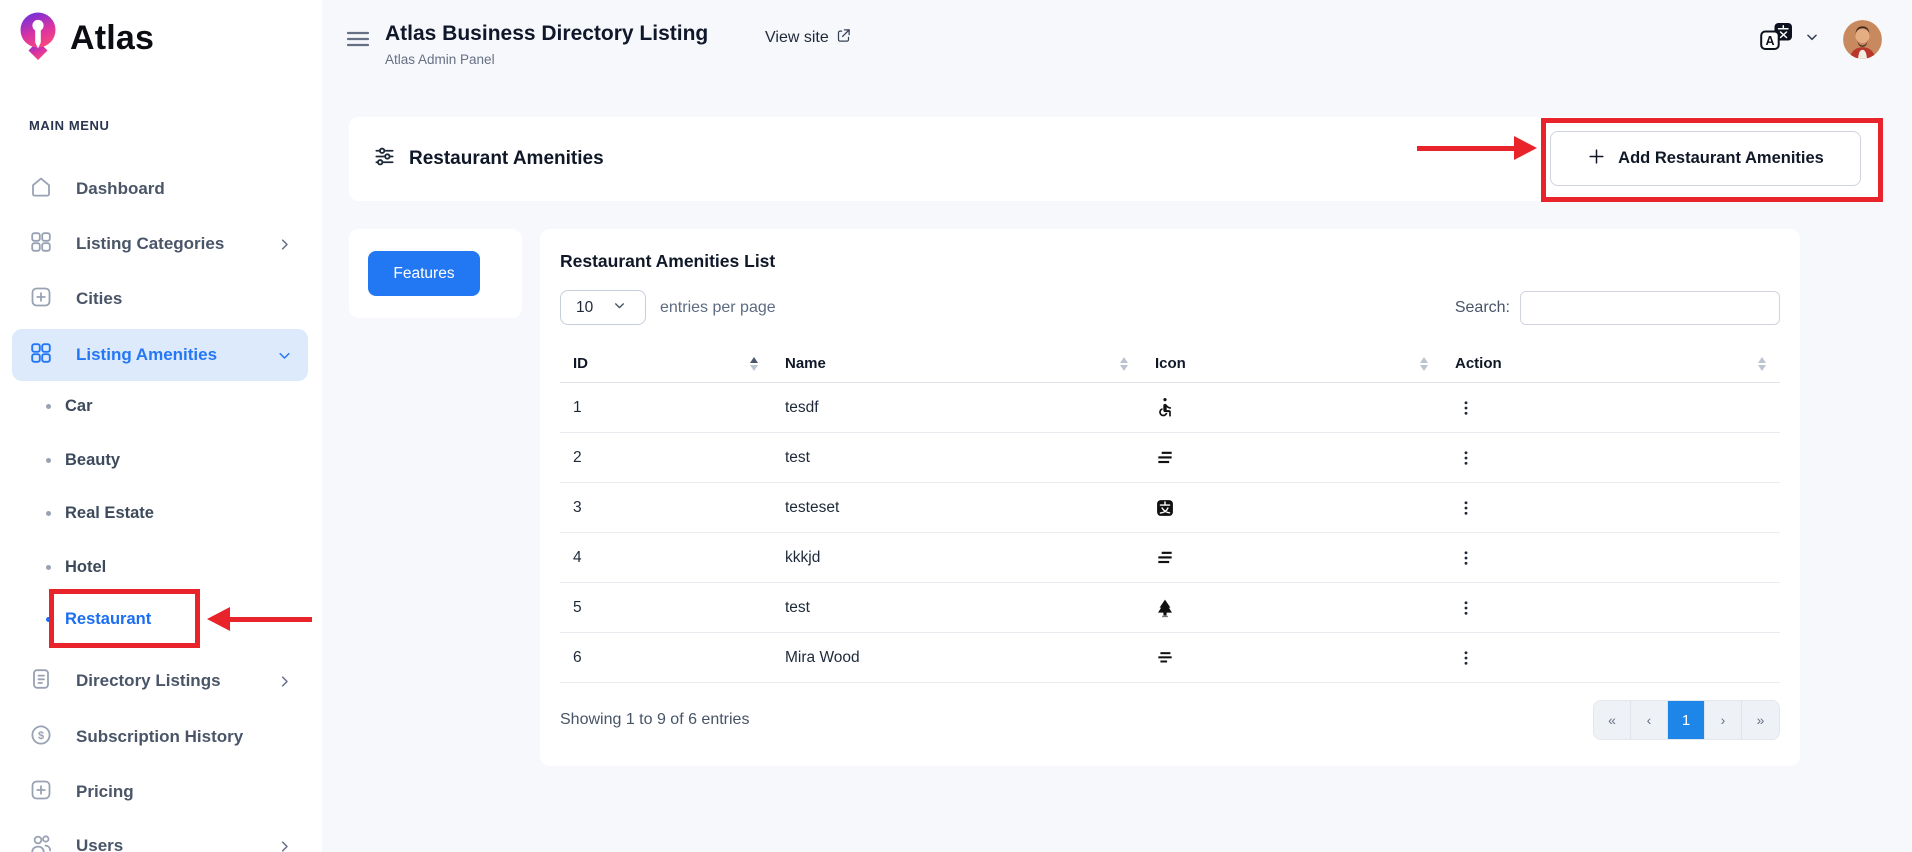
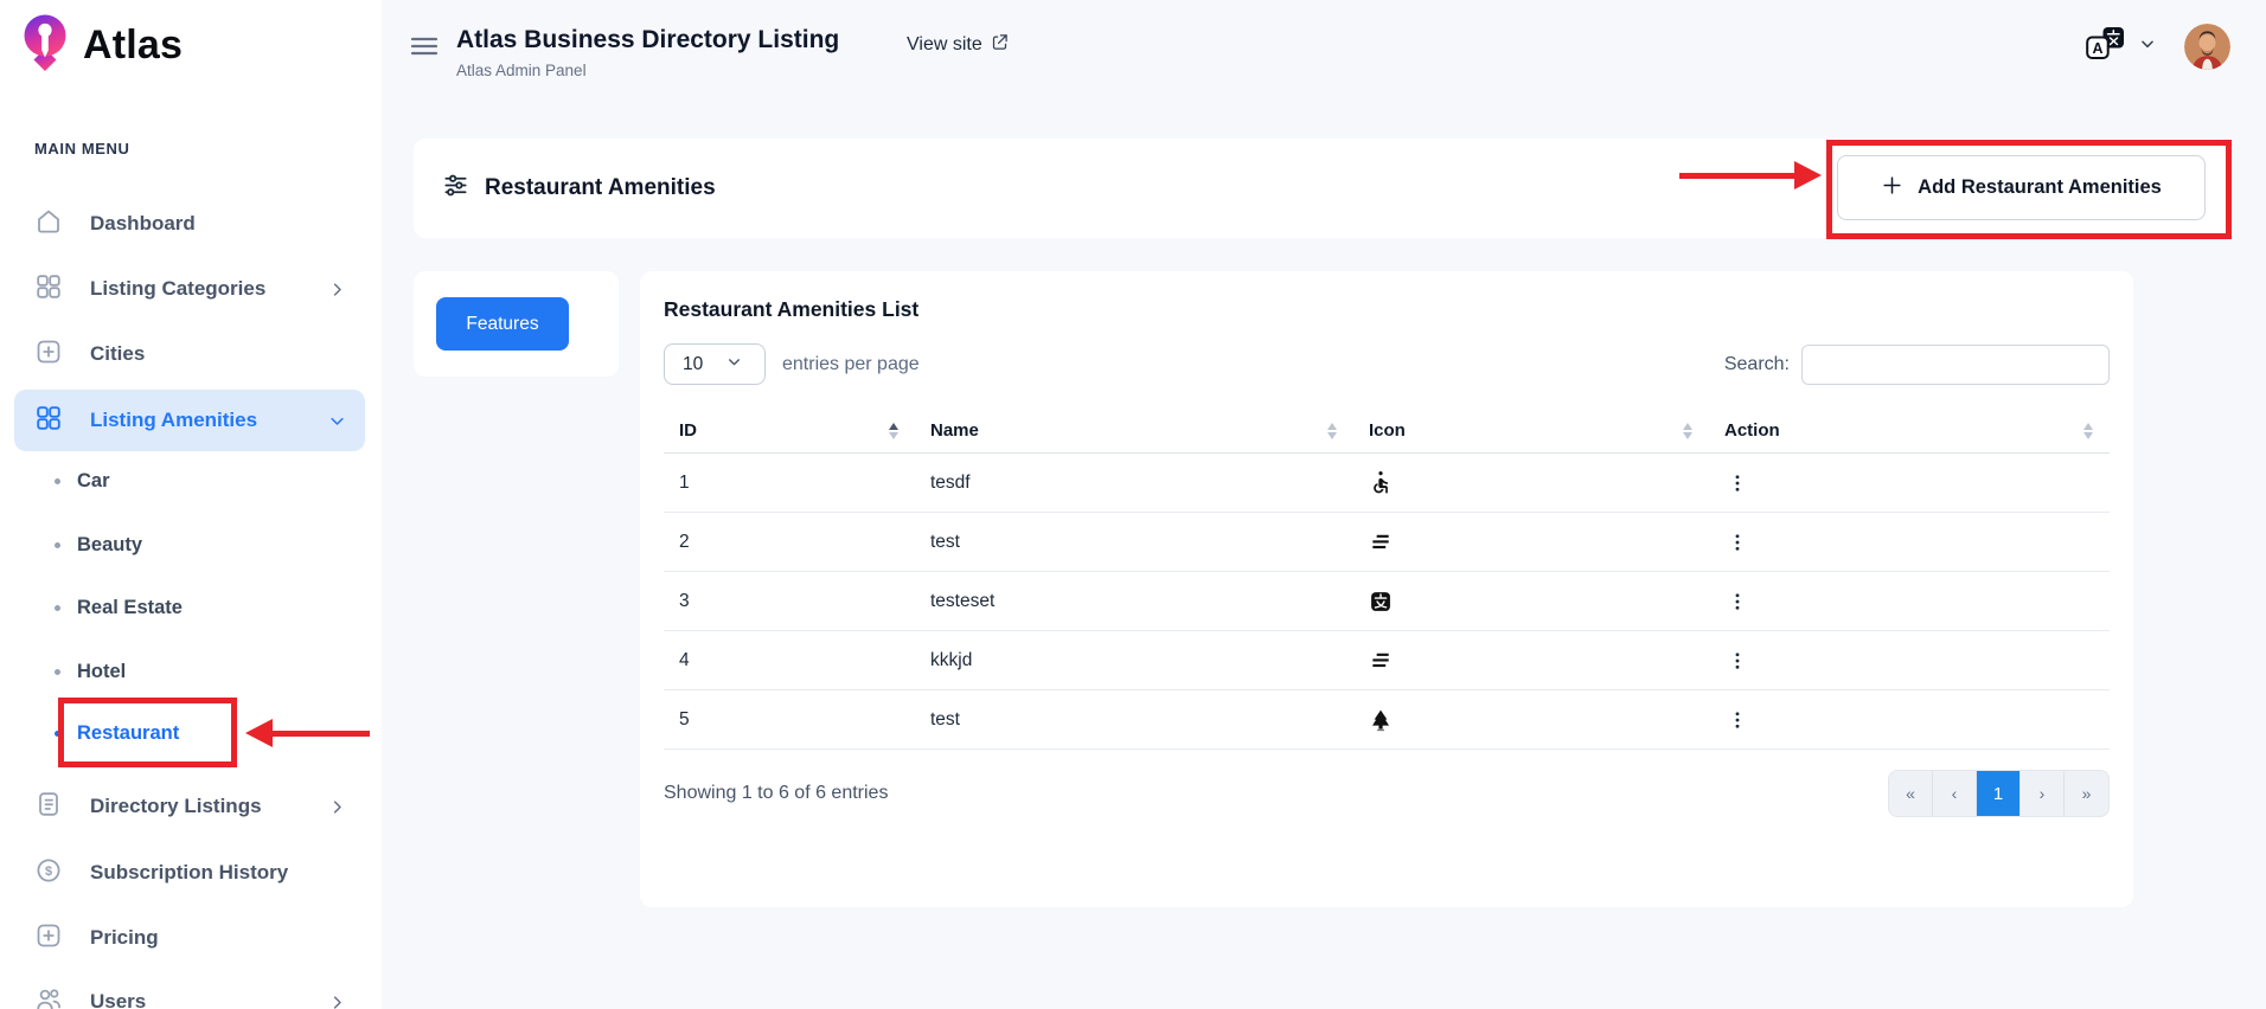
  Atlas
  MAIN MENU
  Dashboard
  Listing Categories
  Cities
  Listing Amenities
  Car
  Beauty
  Real Estate
  Hotel
  Restaurant
  Directory Listings
  $
  Subscription History
  Pricing
  Users
  Atlas Business Directory Listing
  Atlas Admin Panel
  View site
  A
  Restaurant Amenities
  Add Restaurant Amenities
  Features
  Restaurant Amenities List
  10
  entries per page
  Search:
  ID
  Name
  Icon
  Action
  1
  tesdf
  2
  test
  3
  testeset
  4
  kkkjd
  5
  test
- 6
- Mira Wood
- Showing 1 to 9 of 6 entries
+ Showing 1 to 6 of 6 entries
  «
  ‹
  1
  ›
  »
